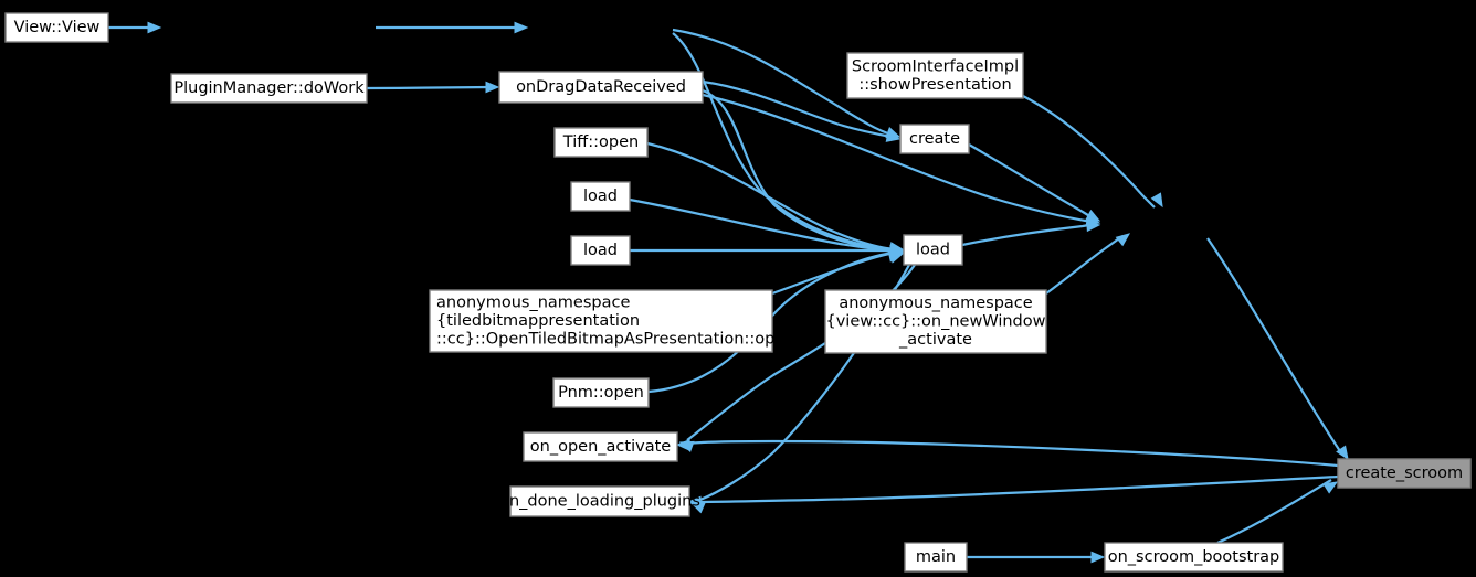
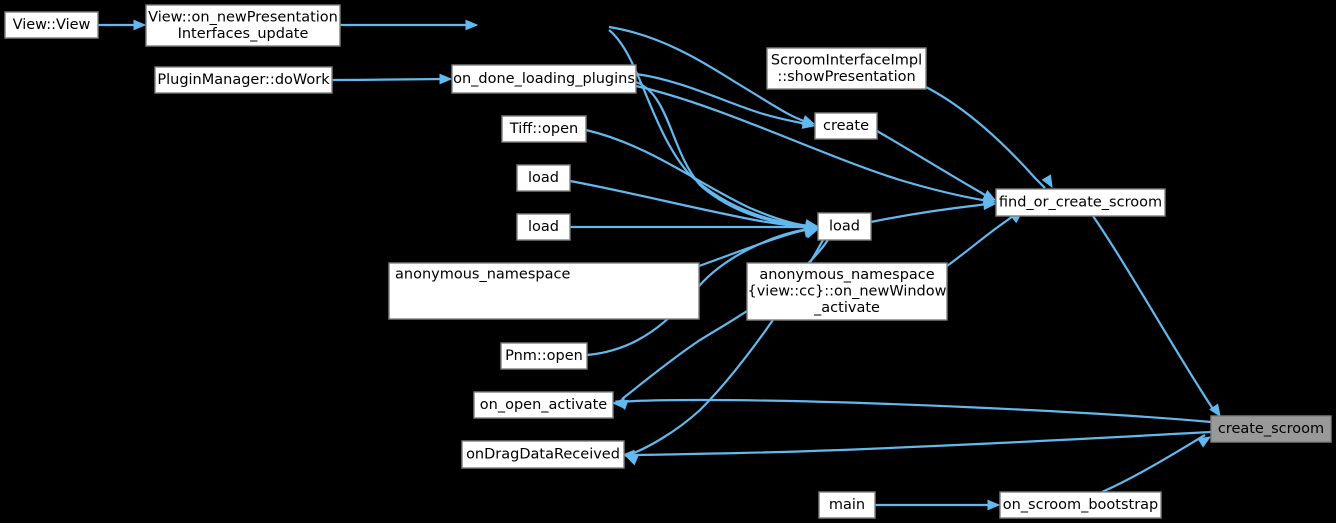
  View::View
+ View::on_newPresentation
+ Interfaces_update
  PluginManager::doWork
- onDragDataReceived
+ on_done_loading_plugins
  ScroomInterfaceImpl
  ::showPresentation
  create
  Tiff::open
  load
  load
  load
+ find_or_create_scroom
  anonymous_namespace
- {tiledbitmappresentation
- ::cc}::OpenTiledBitmapAsPresentation::open
  anonymous_namespace
  {view::cc}::on_newWindow
  _activate
  Pnm::open
  on_open_activate
- on_done_loading_plugins
+ onDragDataReceived
  create_scroom
  main
  on_scroom_bootstrap
